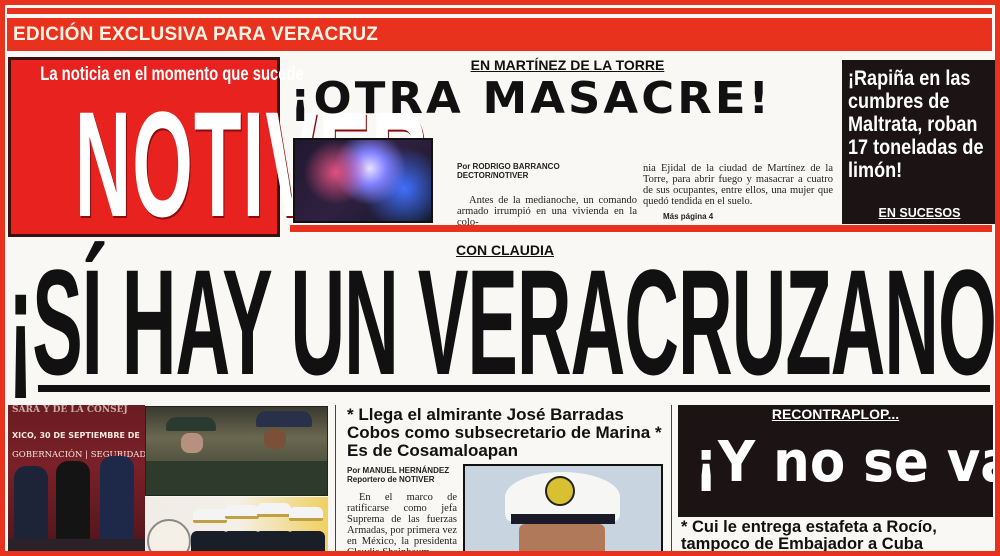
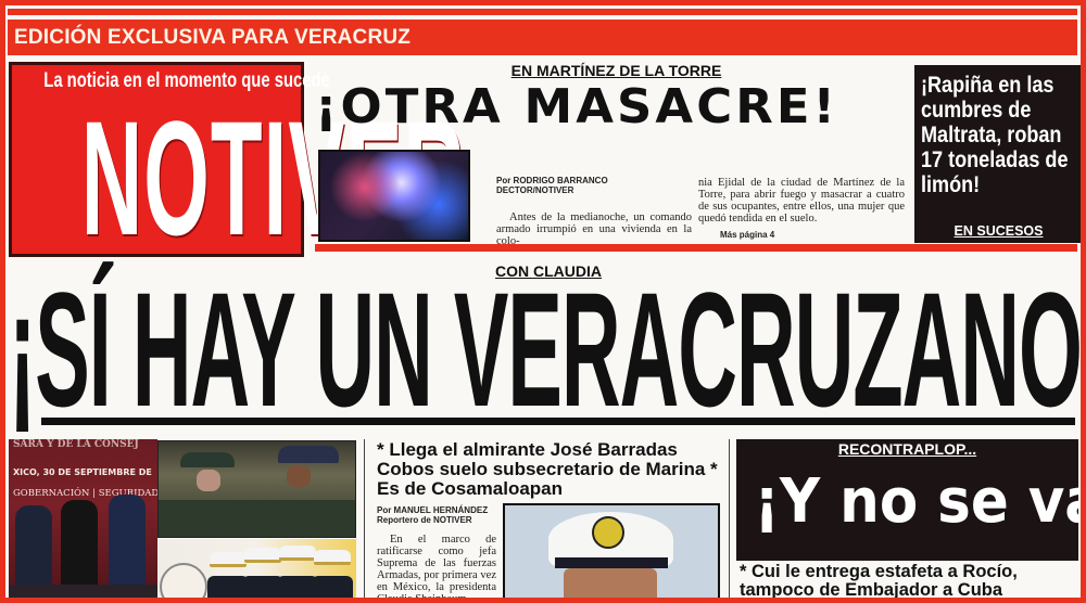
  EDICIÓN EXCLUSIVA PARA VERACRUZ
  La noticia en el momento que suce
  NOTIV
  EN MARTÍNEZ DE LA TORRE
  ¡OTRA MASACRE!
  Por RODRIGO BARRANCO
  DECTOR/NOTIVER
  Antes de la medianoche, un comando armado irrumpió en una vivienda en la colo-
  nia Ejidal de la ciudad de Martínez de la Torre, para abrir fuego y masacrar a cuatro de sus ocupantes, entre ellos, una mujer que quedó tendida en el suelo.
  Más página 4
  ¡Rapiña en las cumbres de Maltrata, roban 17 toneladas de limón!
  EN SUCESOS
  CON CLAUDIA
  ¡SÍ HAY UN VERACRUZANO
  SARA Y DE LA CONSEJ
  XICO, 30 DE SEPTIEMBRE DE
  GOBERNACIÓN | SEGURIDAD
- * Llega el almirante José Barradas Cobos como subsecretario de Marina * Es de Cosamaloapan
+ * Llega el almirante José Barradas Cobos suelo subsecretario de Marina * Es de Cosamaloapan
  Por MANUEL HERNÁNDEZ
  Reportero de NOTIVER
  En el marco de ratificarse como jefa Suprema de las fuerzas Armadas, por primera vez en México, la presidenta
  RECONTRAPLOP...
  ¡Y no se v
  * Cui le entrega estafeta a Rocío, tampoco de Embajador a Cuba
